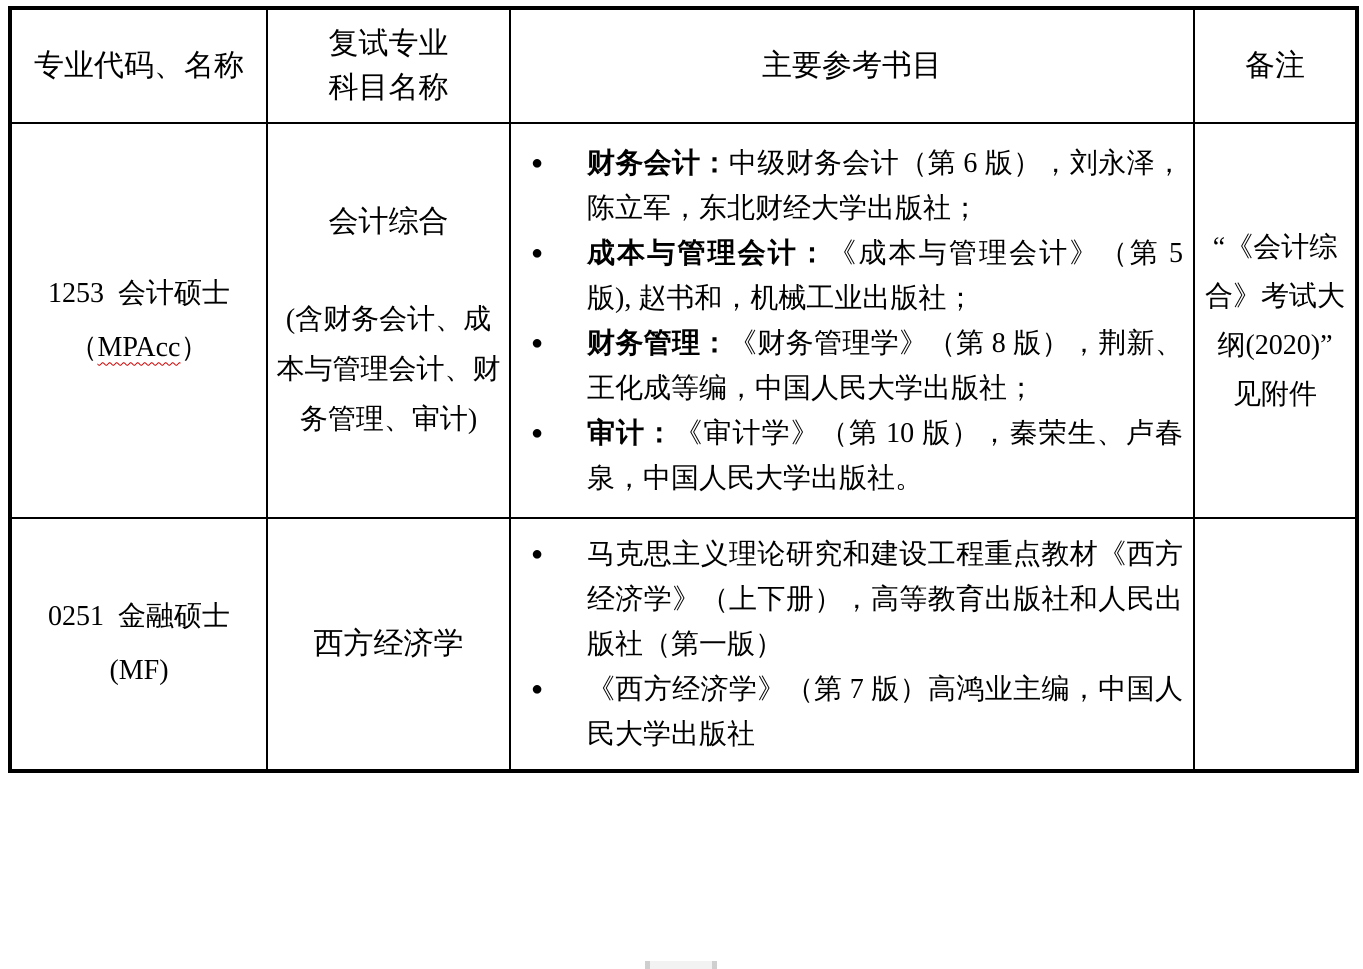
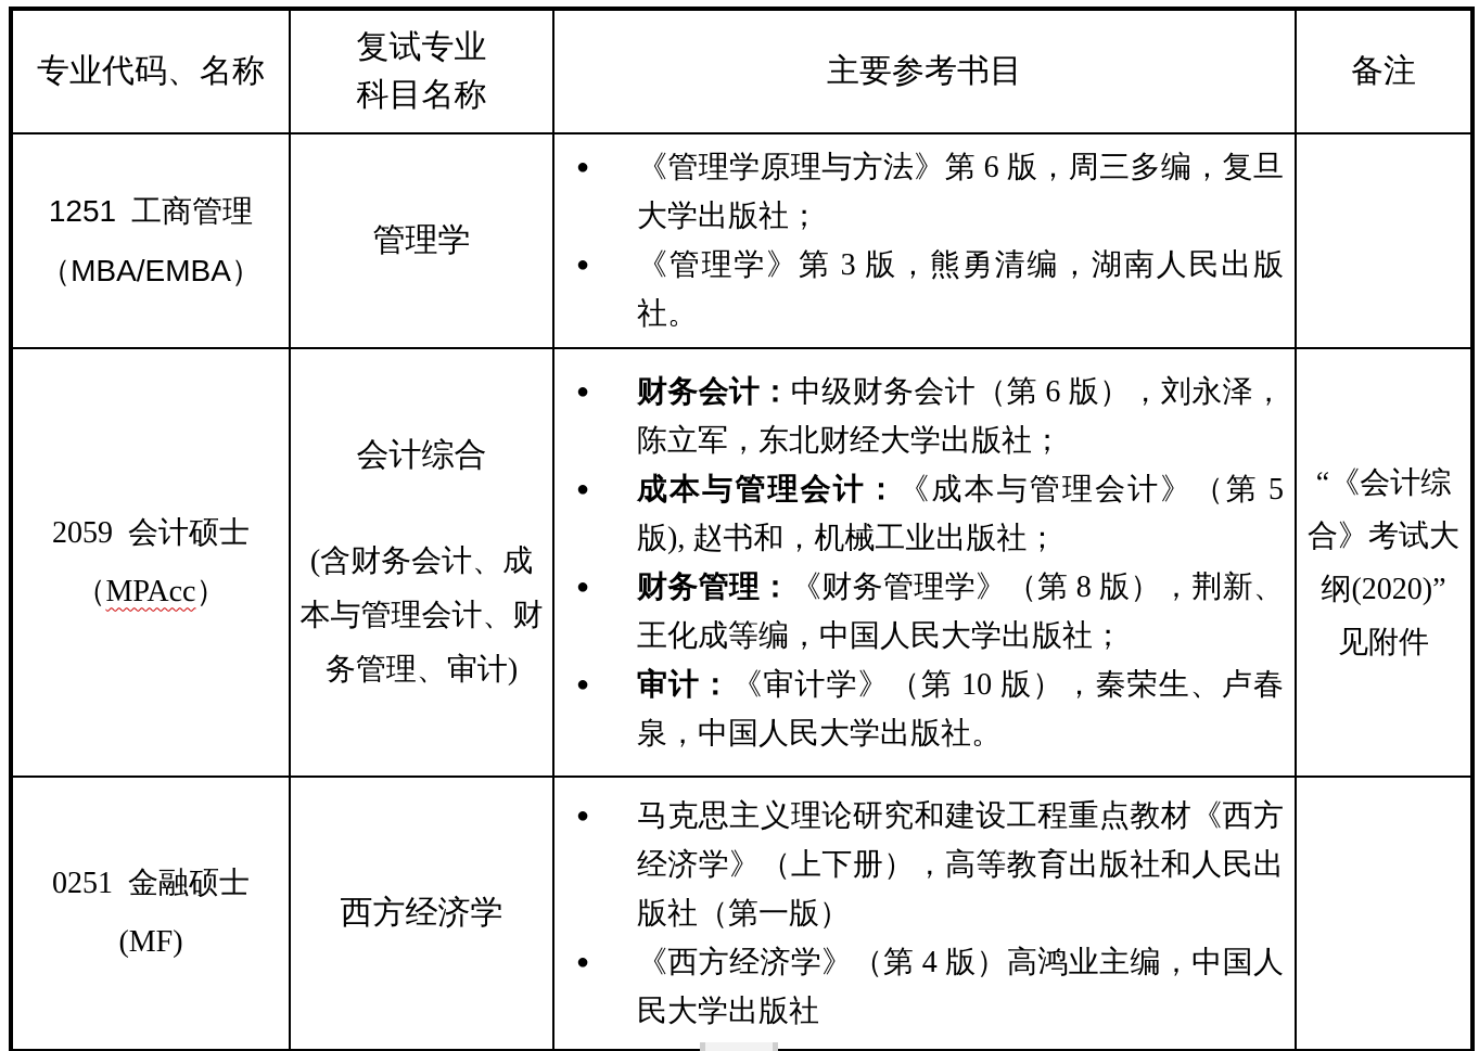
  专业代码、名称	复试专业 科目名称	主要参考书目	备注
+ 1251 工商管理 （MBA/EMBA）	管理学	● 《管理学原理与方法》第 6 版，周三多编，复旦大学出版社； ● 《管理学》第 3 版，熊勇清编，湖南人民出版社。
- 1253 会计硕士 （MPAcc）	会计综合 (含财务会计、成 本与管理会计、财 务管理、审计)	● 财务会计：中级财务会计（第 6 版），刘永泽，陈立军，东北财经大学出版社； ● 成本与管理会计：《成本与管理会计》（第 5 版), 赵书和，机械工业出版社； ● 财务管理：《财务管理学》（第 8 版），荆新、王化成等编，中国人民大学出版社； ● 审计：《审计学》（第 10 版），秦荣生、卢春泉，中国人民大学出版社。	“《会计综 合》考试大 纲(2020)” 见附件
+ 2059 会计硕士 （MPAcc）	会计综合 (含财务会计、成 本与管理会计、财 务管理、审计)	● 财务会计：中级财务会计（第 6 版），刘永泽，陈立军，东北财经大学出版社； ● 成本与管理会计：《成本与管理会计》（第 5 版), 赵书和，机械工业出版社； ● 财务管理：《财务管理学》（第 8 版），荆新、王化成等编，中国人民大学出版社； ● 审计：《审计学》（第 10 版），秦荣生、卢春泉，中国人民大学出版社。	“《会计综 合》考试大 纲(2020)” 见附件
- 0251 金融硕士 (MF)	西方经济学	● 马克思主义理论研究和建设工程重点教材《西方经济学》（上下册），高等教育出版社和人民出版社（第一版） ● 《西方经济学》（第 7 版）高鸿业主编，中国人民大学出版社
+ 0251 金融硕士 (MF)	西方经济学	● 马克思主义理论研究和建设工程重点教材《西方经济学》（上下册），高等教育出版社和人民出版社（第一版） ● 《西方经济学》（第 4 版）高鸿业主编，中国人民大学出版社
